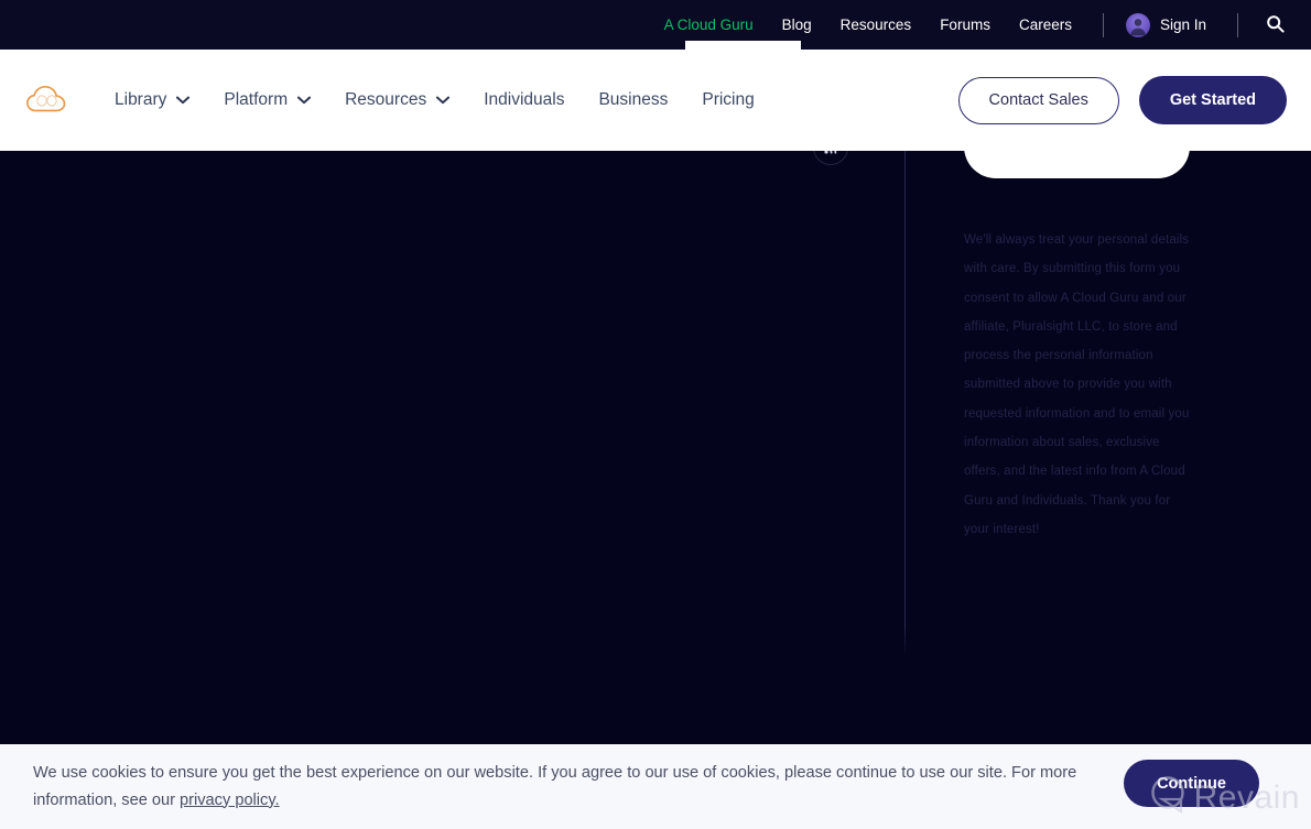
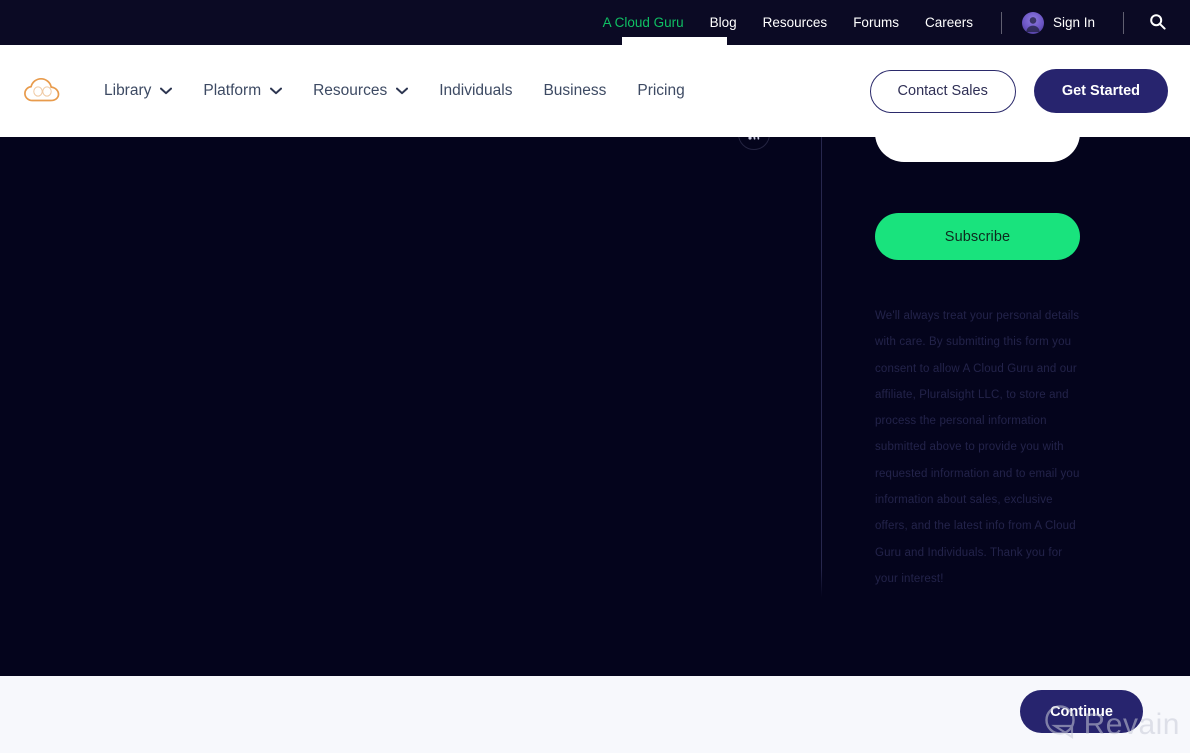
+ Subscribe
  We'll always treat your personal details with care. By submitting this form you consent to allow A Cloud Guru and our affiliate, Pluralsight LLC, to store and process the personal information submitted above to provide you with requested information and to email you information about sales, exclusive offers, and the latest info from A Cloud Guru and Individuals. Thank you for your interest!
  A Cloud Guru
  Blog
  Resources
  Forums
  Careers
  Sign In
  Library
  Platform
  Resources
  Individuals
  Business
  Pricing
  Contact Sales
  Get Started
- We use cookies to ensure you get the best experience on our website. If you agree to our use of cookies, please continue to use our site. For more information, see our privacy policy.
  Continue
  Revain
